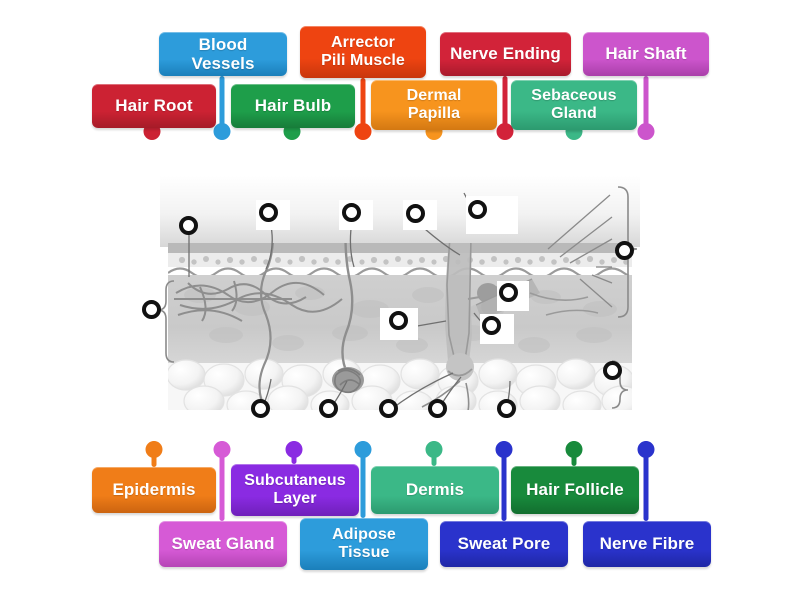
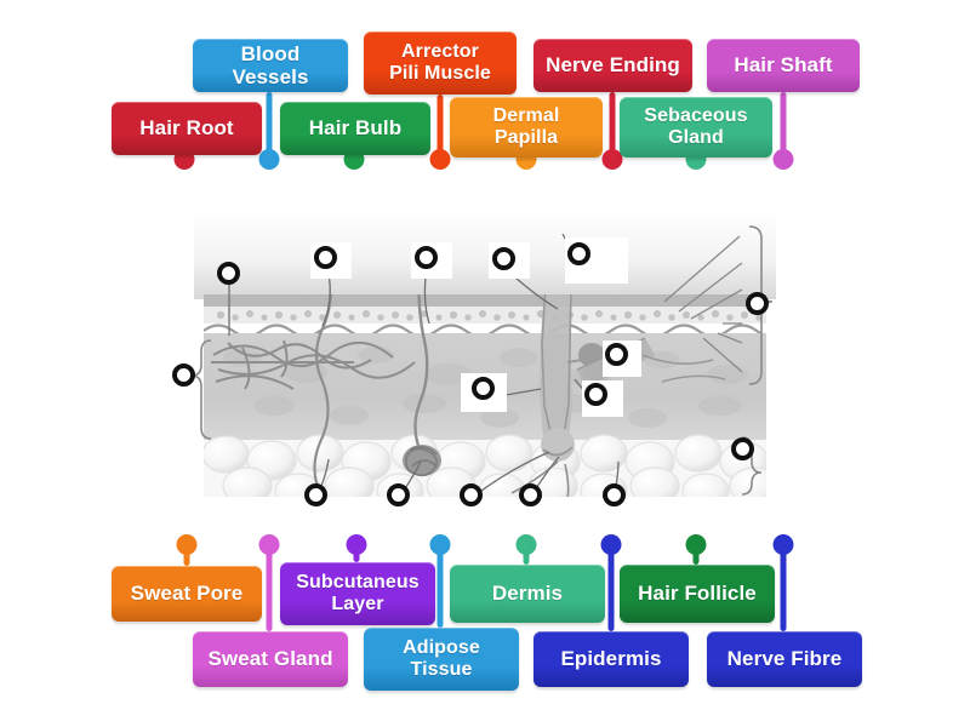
  Blood Vessels
  Arrector
  Pili Muscle
  Nerve Ending
  Hair Shaft
  Hair Root
  Hair Bulb
  Dermal
  Papilla
  Sebaceous
  Gland
- Epidermis
+ Sweat Pore
  Subcutaneus
  Layer
  Dermis
  Hair Follicle
  Sweat Gland
  Adipose
  Tissue
- Sweat Pore
+ Epidermis
  Nerve Fibre
